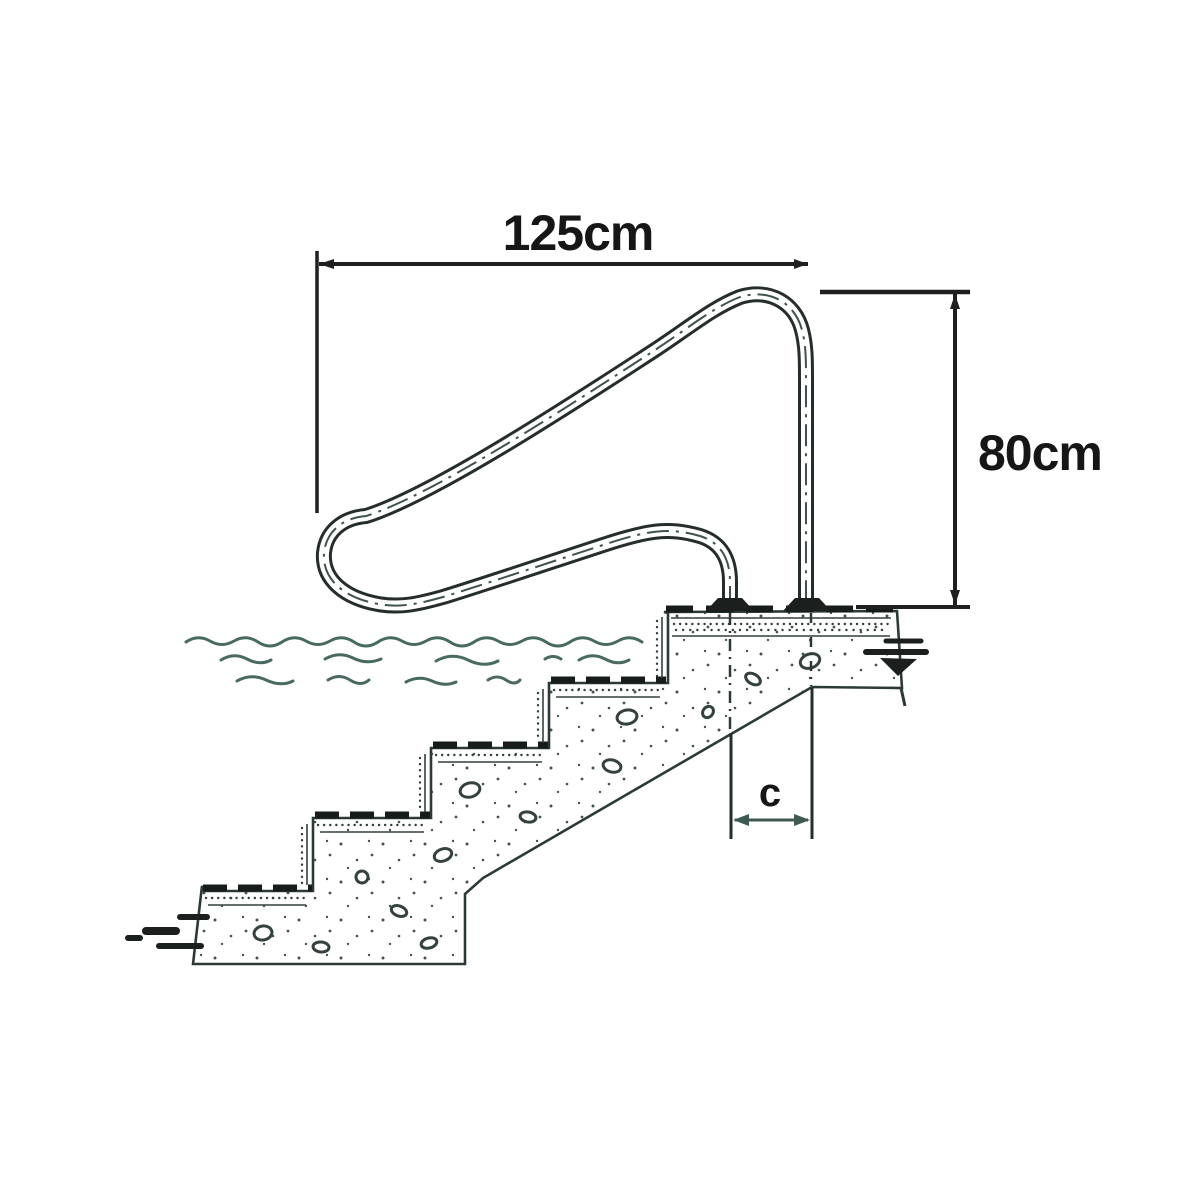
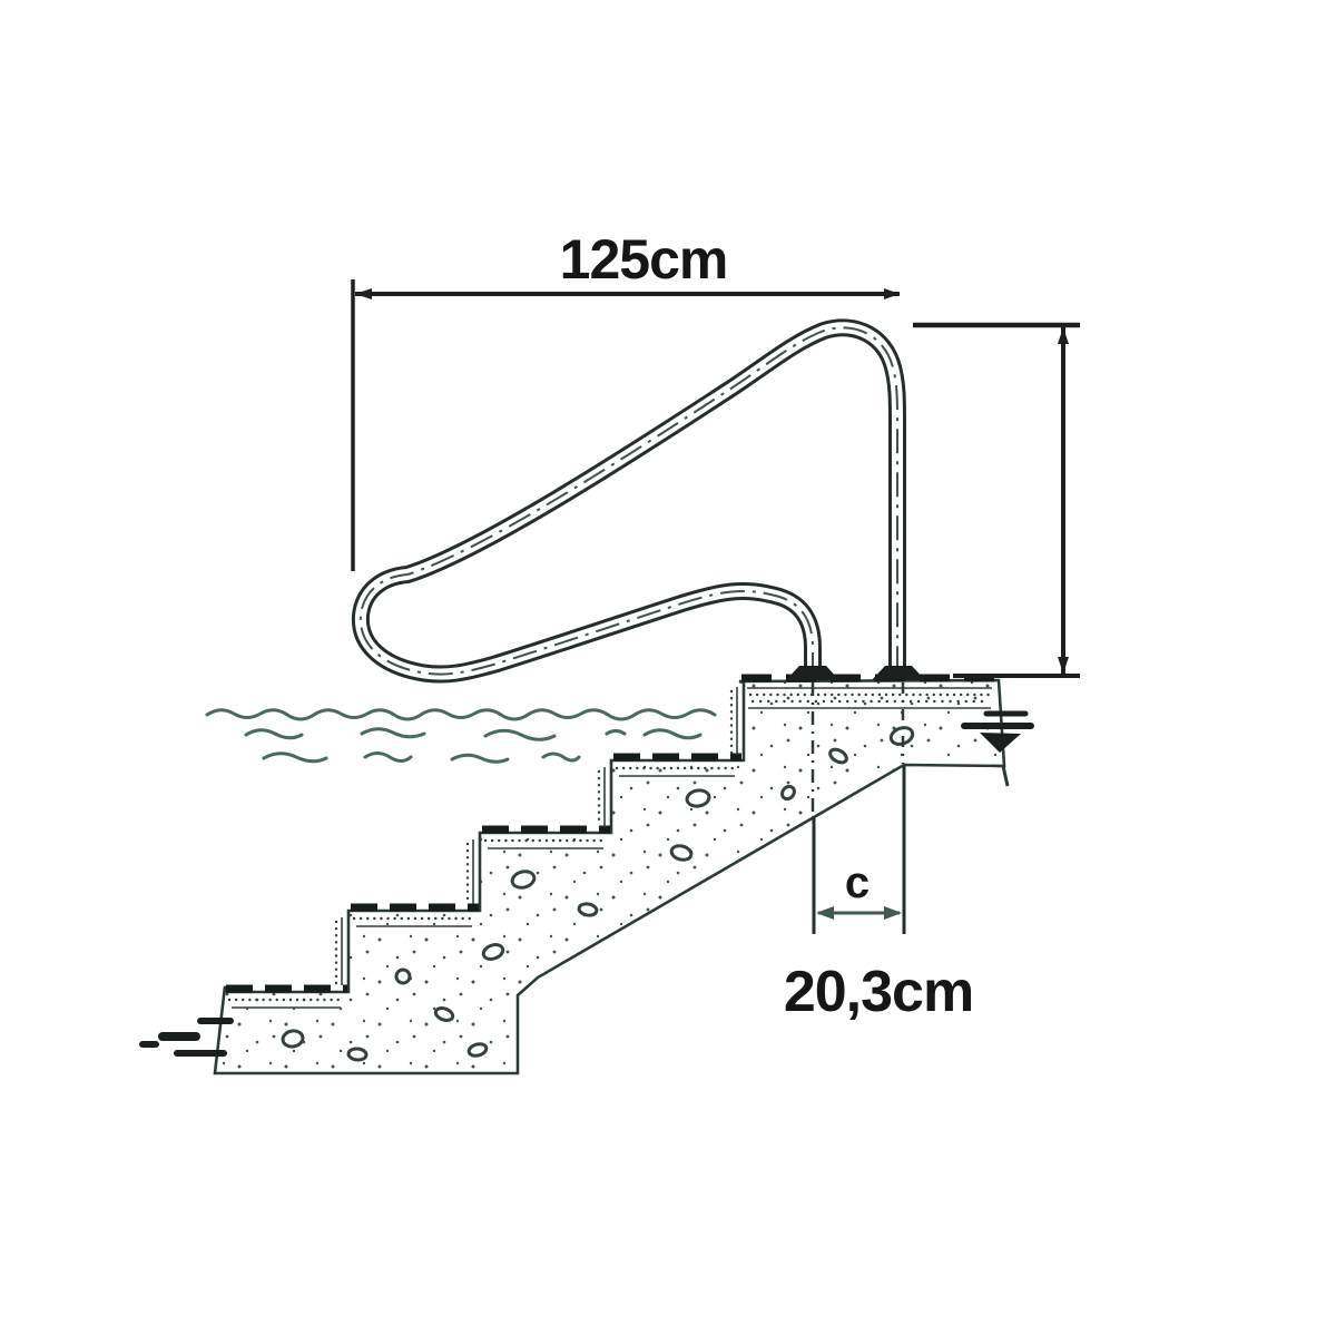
  125cm
- 80cm
  c
+ 20,3cm
